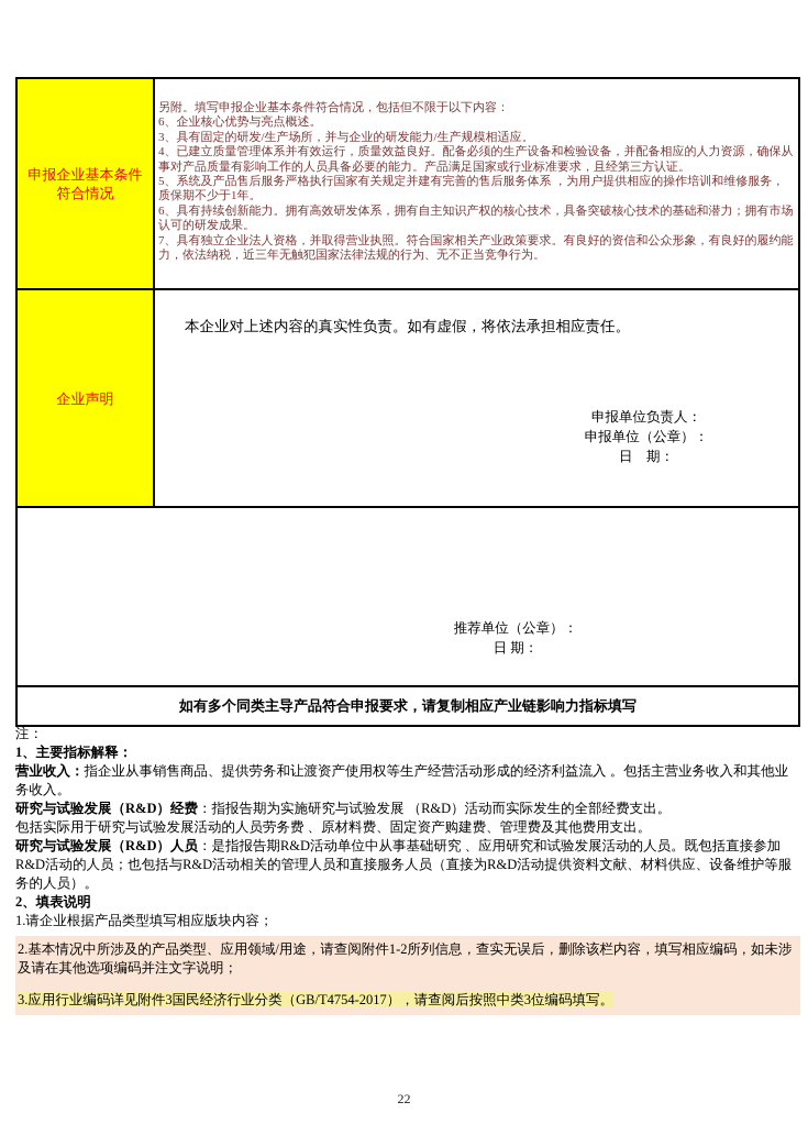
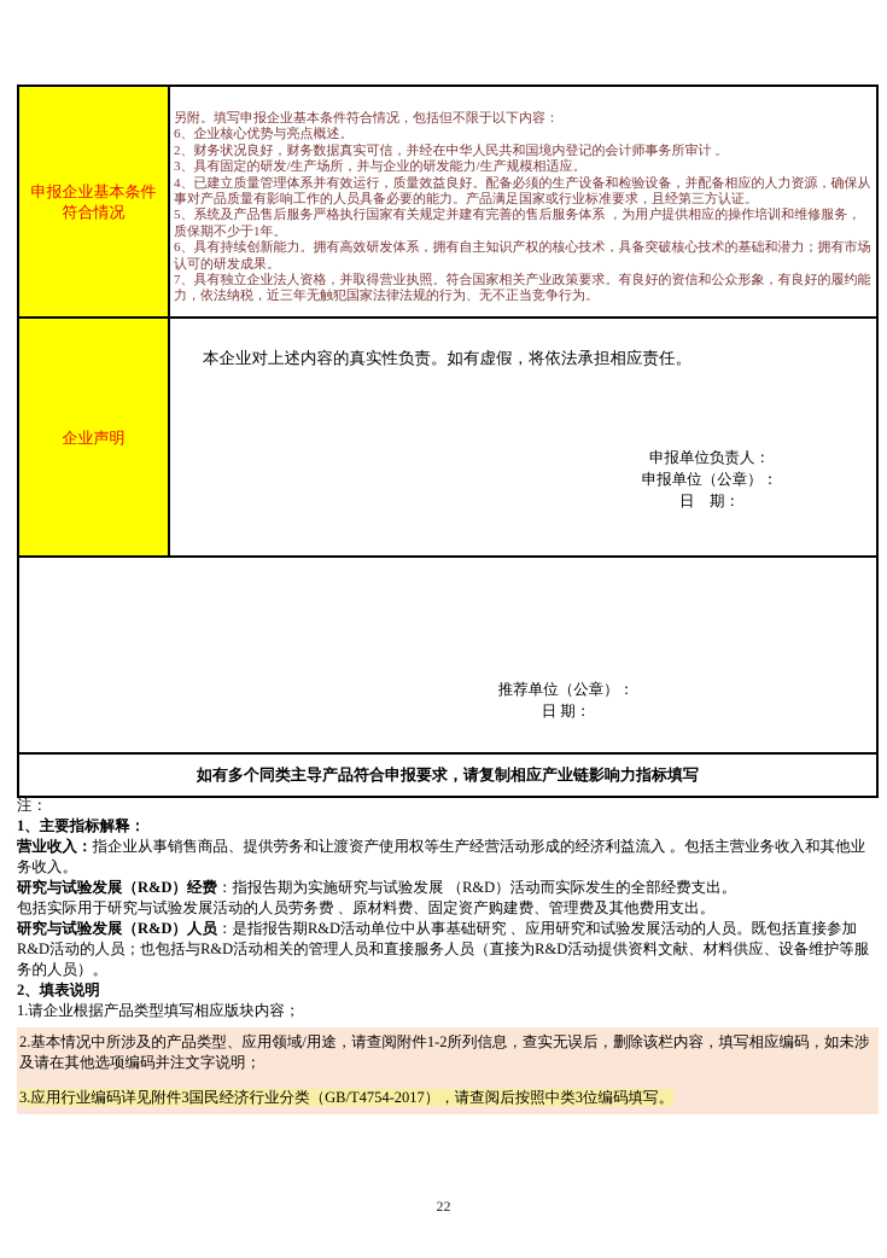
  申报企业基本条件符合情况
  另附。填写申报企业基本条件符合情况，包括但不限于以下内容：
  6、企业核心优势与亮点概述。
+ 2、财务状况良好，财务数据真实可信，并经在中华人民共和国境内登记的会计师事务所审计 。
  3、具有固定的研发/生产场所，并与企业的研发能力/生产规模相适应。
  4、已建立质量管理体系并有效运行，质量效益良好。配备必须的生产设备和检验设备，并配备相应的人力资源，确保从事对产品质量有影响工作的人员具备必要的能力。产品满足国家或行业标准要求，且经第三方认证。
  5、系统及产品售后服务严格执行国家有关规定并建有完善的售后服务体系 ，为用户提供相应的操作培训和维修服务，质保期不少于1年。
  6、具有持续创新能力。拥有高效研发体系，拥有自主知识产权的核心技术，具备突破核心技术的基础和潜力；拥有市场认可的研发成果。
  7、具有独立企业法人资格，并取得营业执照。符合国家相关产业政策要求。有良好的资信和公众形象，有良好的履约能力，依法纳税，近三年无触犯国家法律法规的行为、无不正当竞争行为。
  企业声明
  本企业对上述内容的真实性负责。如有虚假，将依法承担相应责任。
  申报单位负责人：
  申报单位（公章）：
  日 期：
  推荐单位（公章）：
  日 期：
  如有多个同类主导产品符合申报要求，请复制相应产业链影响力指标填写
  注：
  1、主要指标解释：
  营业收入：指企业从事销售商品、提供劳务和让渡资产使用权等生产经营活动形成的经济利益流入 。包括主营业务收入和其他业务收入。
  研究与试验发展（R&D）经费：指报告期为实施研究与试验发展 （R&D）活动而实际发生的全部经费支出。
  包括实际用于研究与试验发展活动的人员劳务费 、原材料费、固定资产购建费、管理费及其他费用支出。
  研究与试验发展（R&D）人员：是指报告期R&D活动单位中从事基础研究 、应用研究和试验发展活动的人员。既包括直接参加R&D活动的人员；也包括与R&D活动相关的管理人员和直接服务人员（直接为R&D活动提供资料文献、材料供应、设备维护等服务的人员）。
  2、填表说明
  1.请企业根据产品类型填写相应版块内容；
  2.基本情况中所涉及的产品类型、应用领域/用途，请查阅附件1-2所列信息，查实无误后，删除该栏内容，填写相应编码，如未涉及请在其他选项编码并注文字说明；
  3.应用行业编码详见附件3国民经济行业分类（GB/T4754-2017），请查阅后按照中类3位编码填写。
  22
